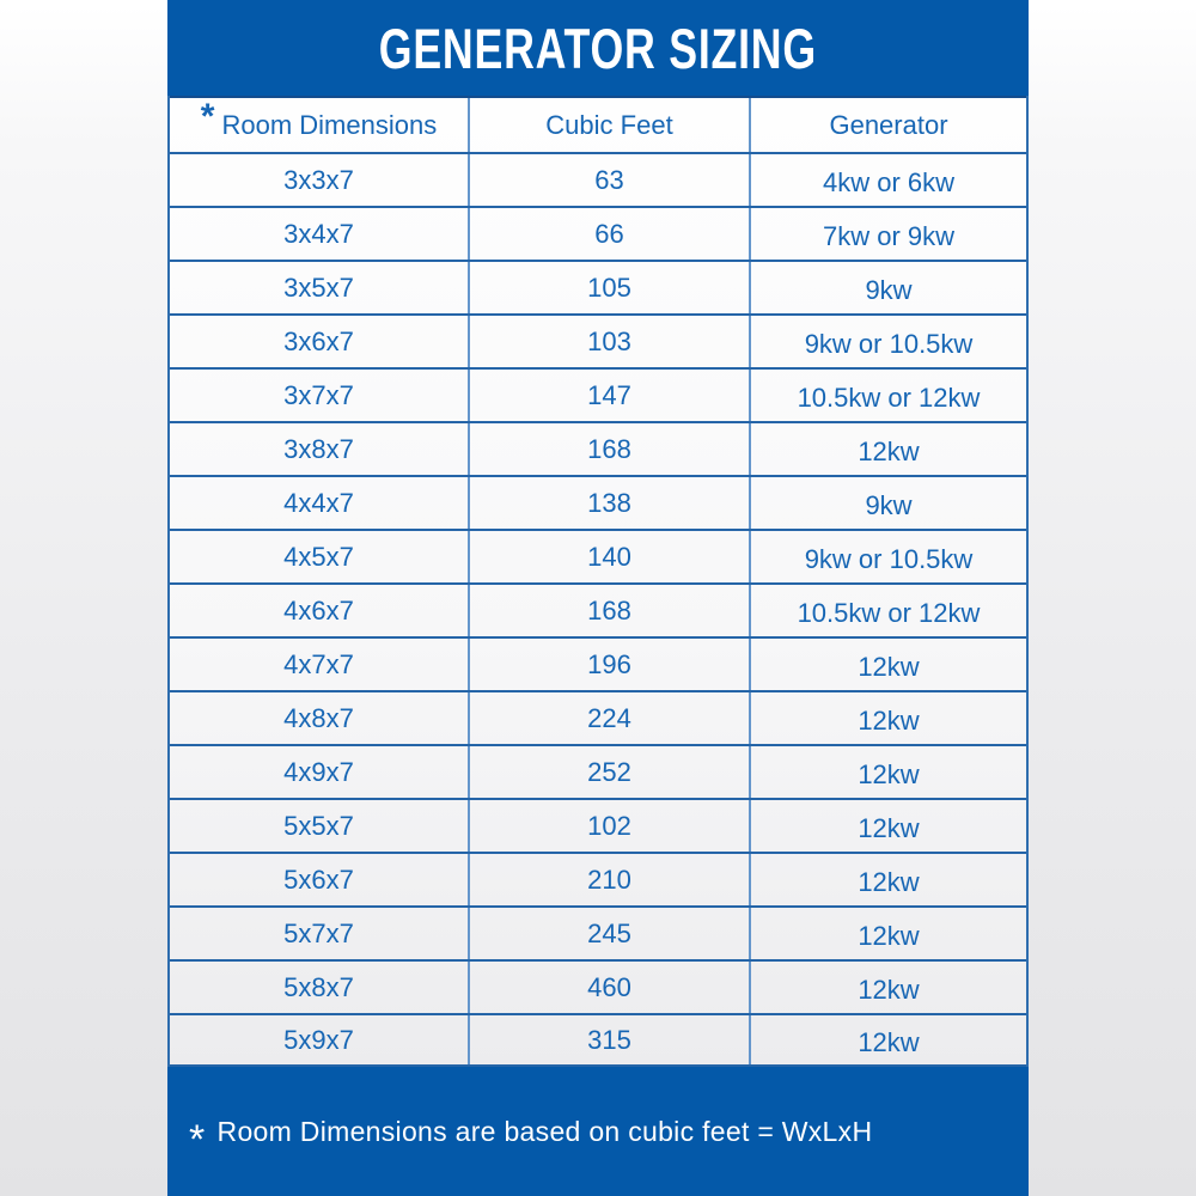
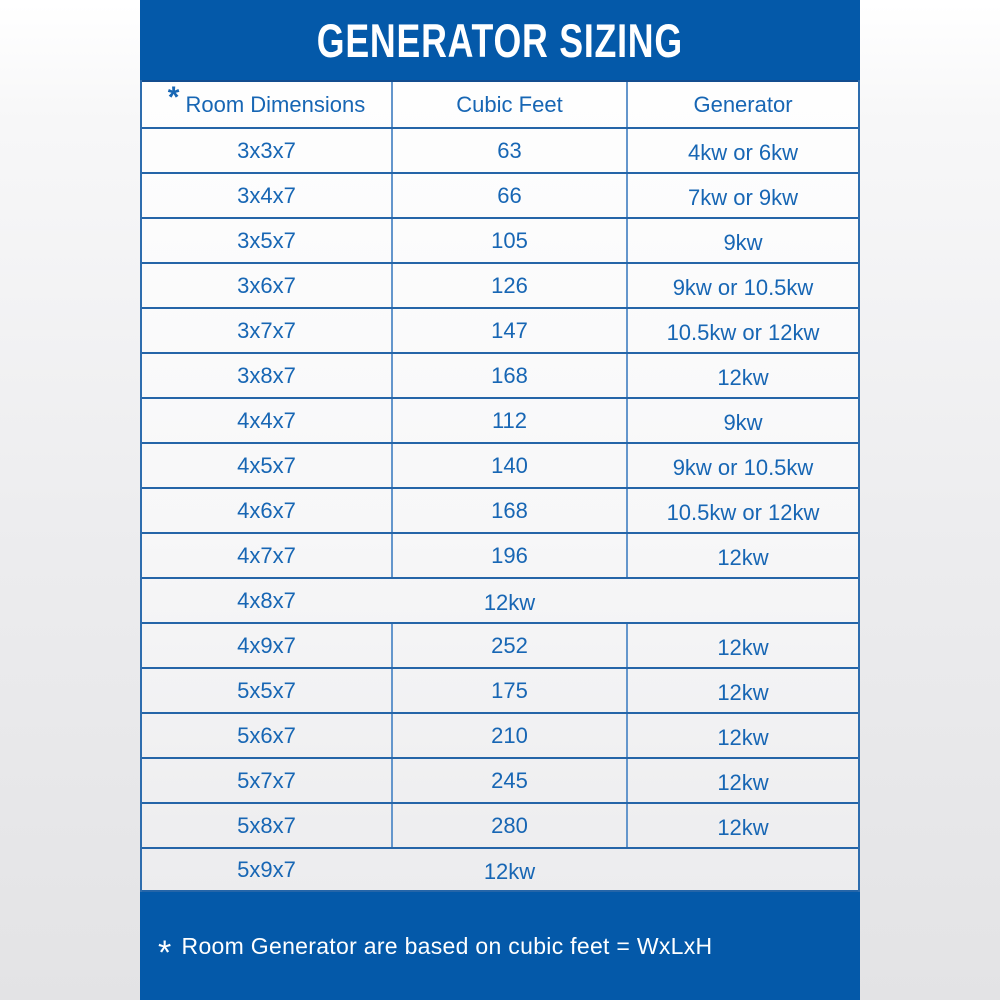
  GENERATOR SIZING
  *
  Room Dimensions
  Cubic Feet
  Generator
  3x3x7
  63
  4kw or 6kw
  3x4x7
  66
  7kw or 9kw
  3x5x7
  105
  9kw
  3x6x7
- 103
+ 126
  9kw or 10.5kw
  3x7x7
  147
  10.5kw or 12kw
  3x8x7
  168
  12kw
  4x4x7
- 138
+ 112
  9kw
  4x5x7
  140
  9kw or 10.5kw
  4x6x7
  168
  10.5kw or 12kw
  4x7x7
  196
  12kw
  4x8x7
- 224
  12kw
  4x9x7
  252
  12kw
  5x5x7
- 102
+ 175
  12kw
  5x6x7
  210
  12kw
  5x7x7
  245
  12kw
  5x8x7
- 460
+ 280
  12kw
  5x9x7
- 315
  12kw
  *
- Room Dimensions are based on cubic feet = WxLxH
+ Room Generator are based on cubic feet = WxLxH
